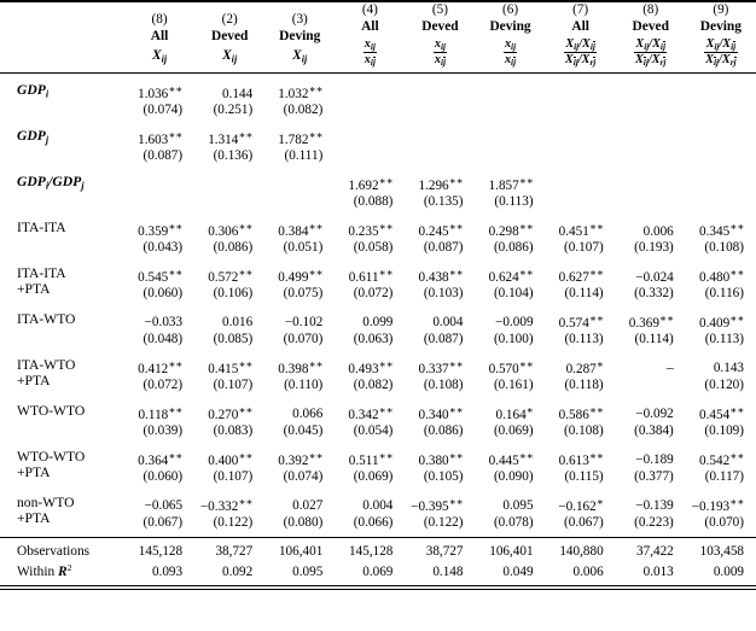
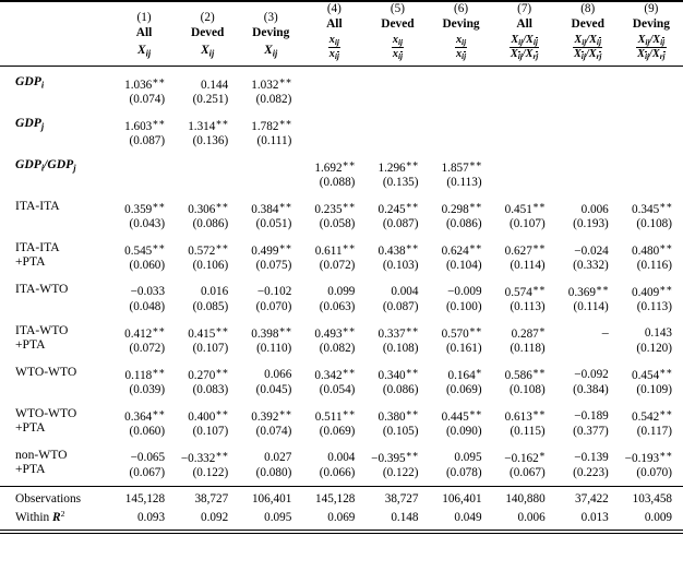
- 	(8) All Xij	(2) Deved Xij	(3) Deving Xij	(4) All xij xij	(5) Deved xij xij	(6) Deving xij xij	(7) All Xij/Xij Xij/Xrj	(8) Deved Xij/Xij Xij/Xrj	(9) Deving Xij/Xij Xij/Xrj
+ 	(1) All Xij	(2) Deved Xij	(3) Deving Xij	(4) All xij xij	(5) Deved xij xij	(6) Deving xij xij	(7) All Xij/Xij Xij/Xrj	(8) Deved Xij/Xij Xij/Xrj	(9) Deving Xij/Xij Xij/Xrj
  GDPi	1.036∗∗	0.144	1.032∗∗
  (0.074)	(0.251)	(0.082)
  GDPj	1.603∗∗	1.314∗∗	1.782∗∗
  (0.087)	(0.136)	(0.111)
  GDPi/GDPj				1.692∗∗	1.296∗∗	1.857∗∗
  			(0.088)	(0.135)	(0.113)
  ITA-ITA	0.359∗∗	0.306∗∗	0.384∗∗	0.235∗∗	0.245∗∗	0.298∗∗	0.451∗∗	0.006	0.345∗∗
  (0.043)	(0.086)	(0.051)	(0.058)	(0.087)	(0.086)	(0.107)	(0.193)	(0.108)
  ITA-ITA+PTA	0.545∗∗	0.572∗∗	0.499∗∗	0.611∗∗	0.438∗∗	0.624∗∗	0.627∗∗	−0.024	0.480∗∗
  (0.060)	(0.106)	(0.075)	(0.072)	(0.103)	(0.104)	(0.114)	(0.332)	(0.116)
  ITA-WTO	−0.033	0.016	−0.102	0.099	0.004	−0.009	0.574∗∗	0.369∗∗	0.409∗∗
  (0.048)	(0.085)	(0.070)	(0.063)	(0.087)	(0.100)	(0.113)	(0.114)	(0.113)
  ITA-WTO+PTA	0.412∗∗	0.415∗∗	0.398∗∗	0.493∗∗	0.337∗∗	0.570∗∗	0.287∗	–	0.143
  (0.072)	(0.107)	(0.110)	(0.082)	(0.108)	(0.161)	(0.118)		(0.120)
  WTO-WTO	0.118∗∗	0.270∗∗	0.066	0.342∗∗	0.340∗∗	0.164∗	0.586∗∗	−0.092	0.454∗∗
  (0.039)	(0.083)	(0.045)	(0.054)	(0.086)	(0.069)	(0.108)	(0.384)	(0.109)
  WTO-WTO+PTA	0.364∗∗	0.400∗∗	0.392∗∗	0.511∗∗	0.380∗∗	0.445∗∗	0.613∗∗	−0.189	0.542∗∗
  (0.060)	(0.107)	(0.074)	(0.069)	(0.105)	(0.090)	(0.115)	(0.377)	(0.117)
  non-WTO+PTA	−0.065	−0.332∗∗	0.027	0.004	−0.395∗∗	0.095	−0.162∗	−0.139	−0.193∗∗
  (0.067)	(0.122)	(0.080)	(0.066)	(0.122)	(0.078)	(0.067)	(0.223)	(0.070)
  Observations	145,128	38,727	106,401	145,128	38,727	106,401	140,880	37,422	103,458
  Within R2	0.093	0.092	0.095	0.069	0.148	0.049	0.006	0.013	0.009
